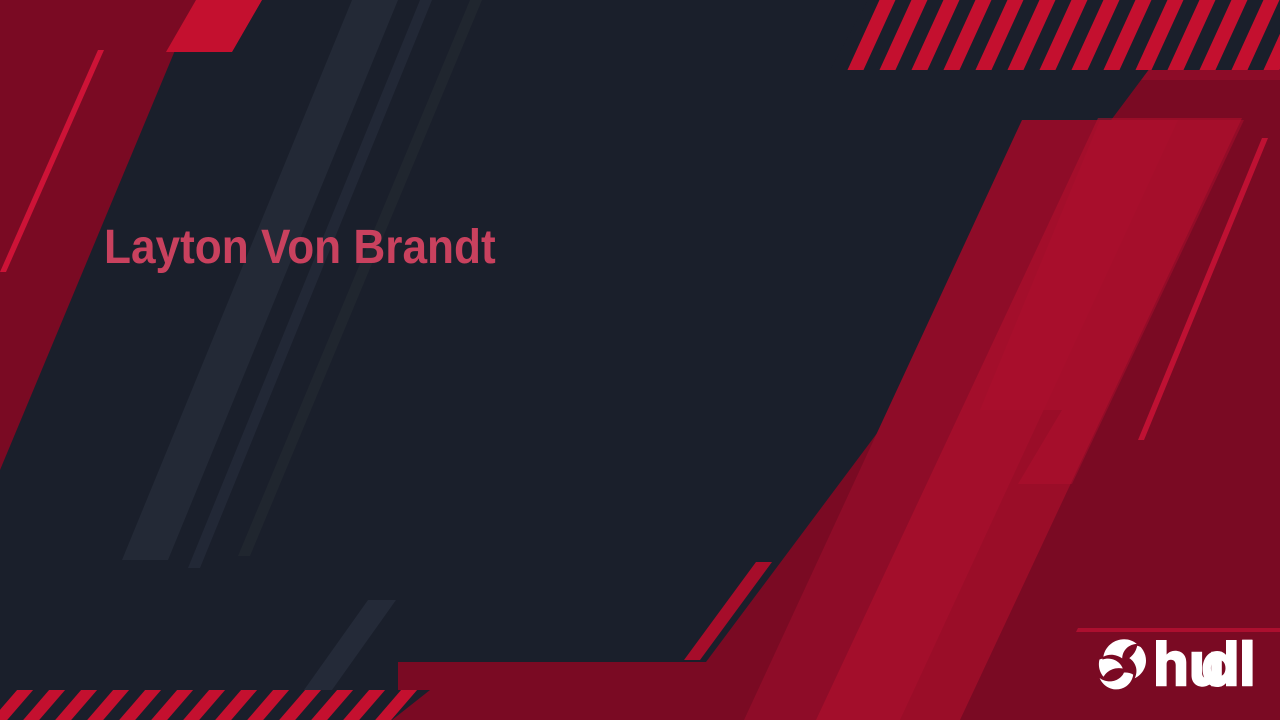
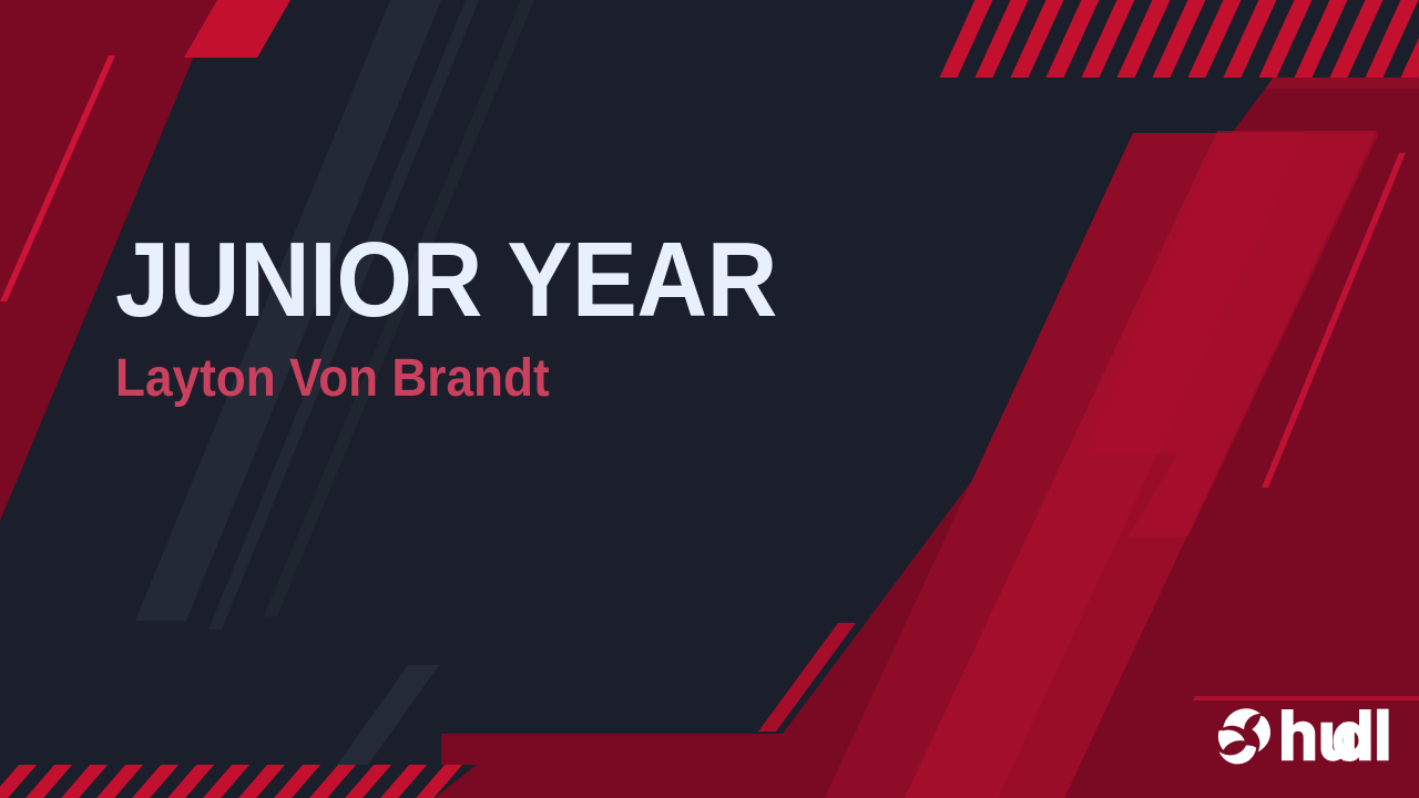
+ JUNIOR YEAR
  Layton Von Brandt
